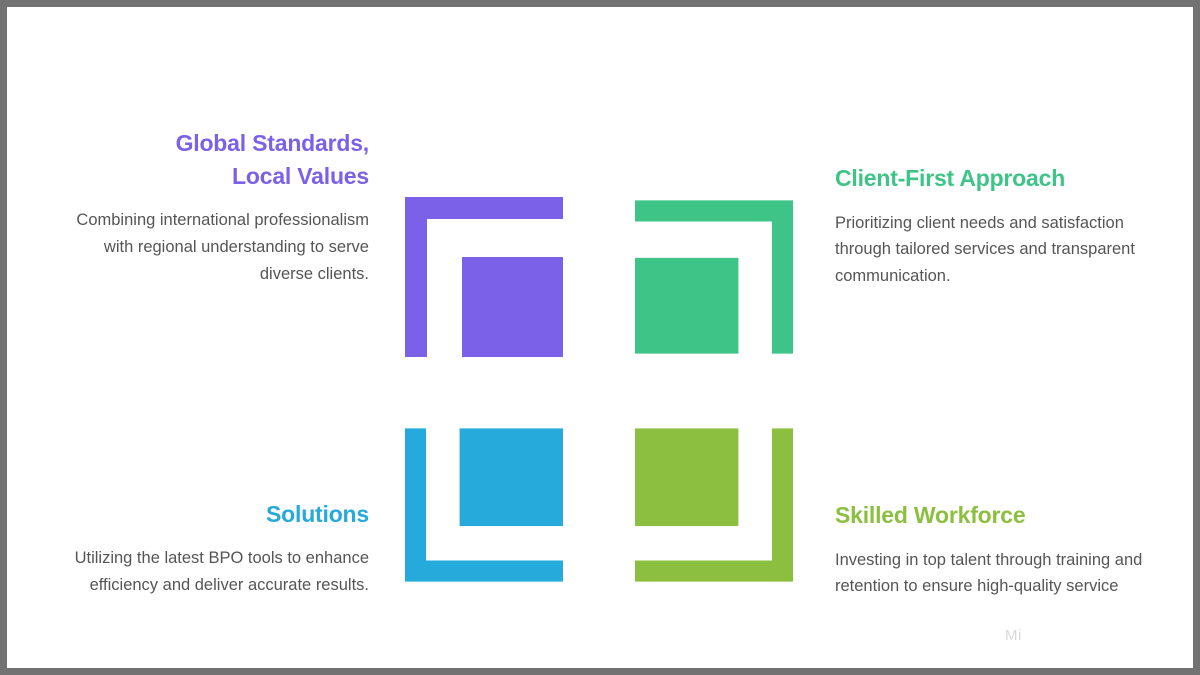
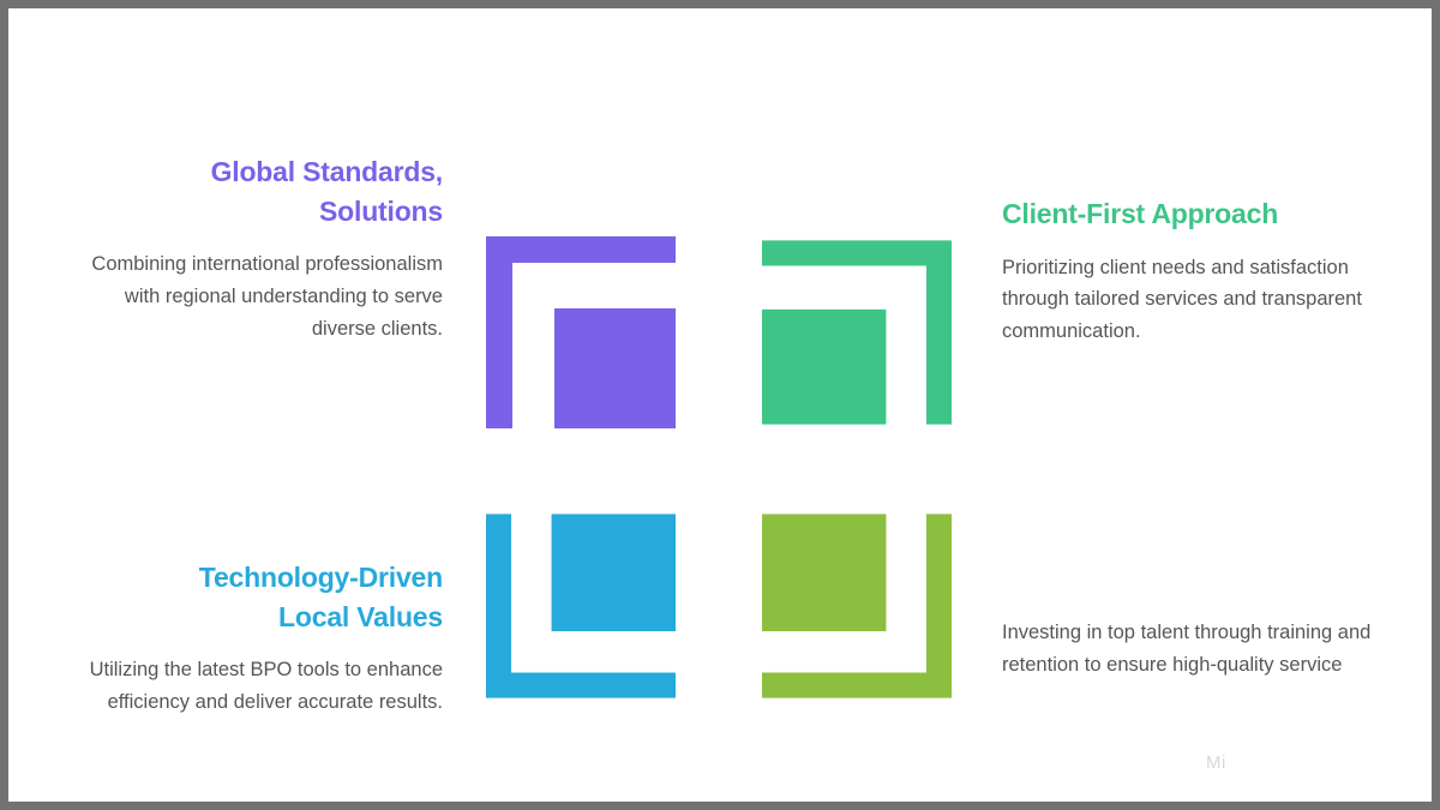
  Global Standards,
- Local Values
+ Solutions
  Combining international professionalism with regional understanding to serve diverse clients.
  Client-First Approach
  Prioritizing client needs and satisfaction through tailored services and transparent communication.
+ Technology-Driven
- Solutions
+ Local Values
  Utilizing the latest BPO tools to enhance efficiency and deliver accurate results.
- Skilled Workforce
  Investing in top talent through training and retention to ensure high-quality service
  Mi
